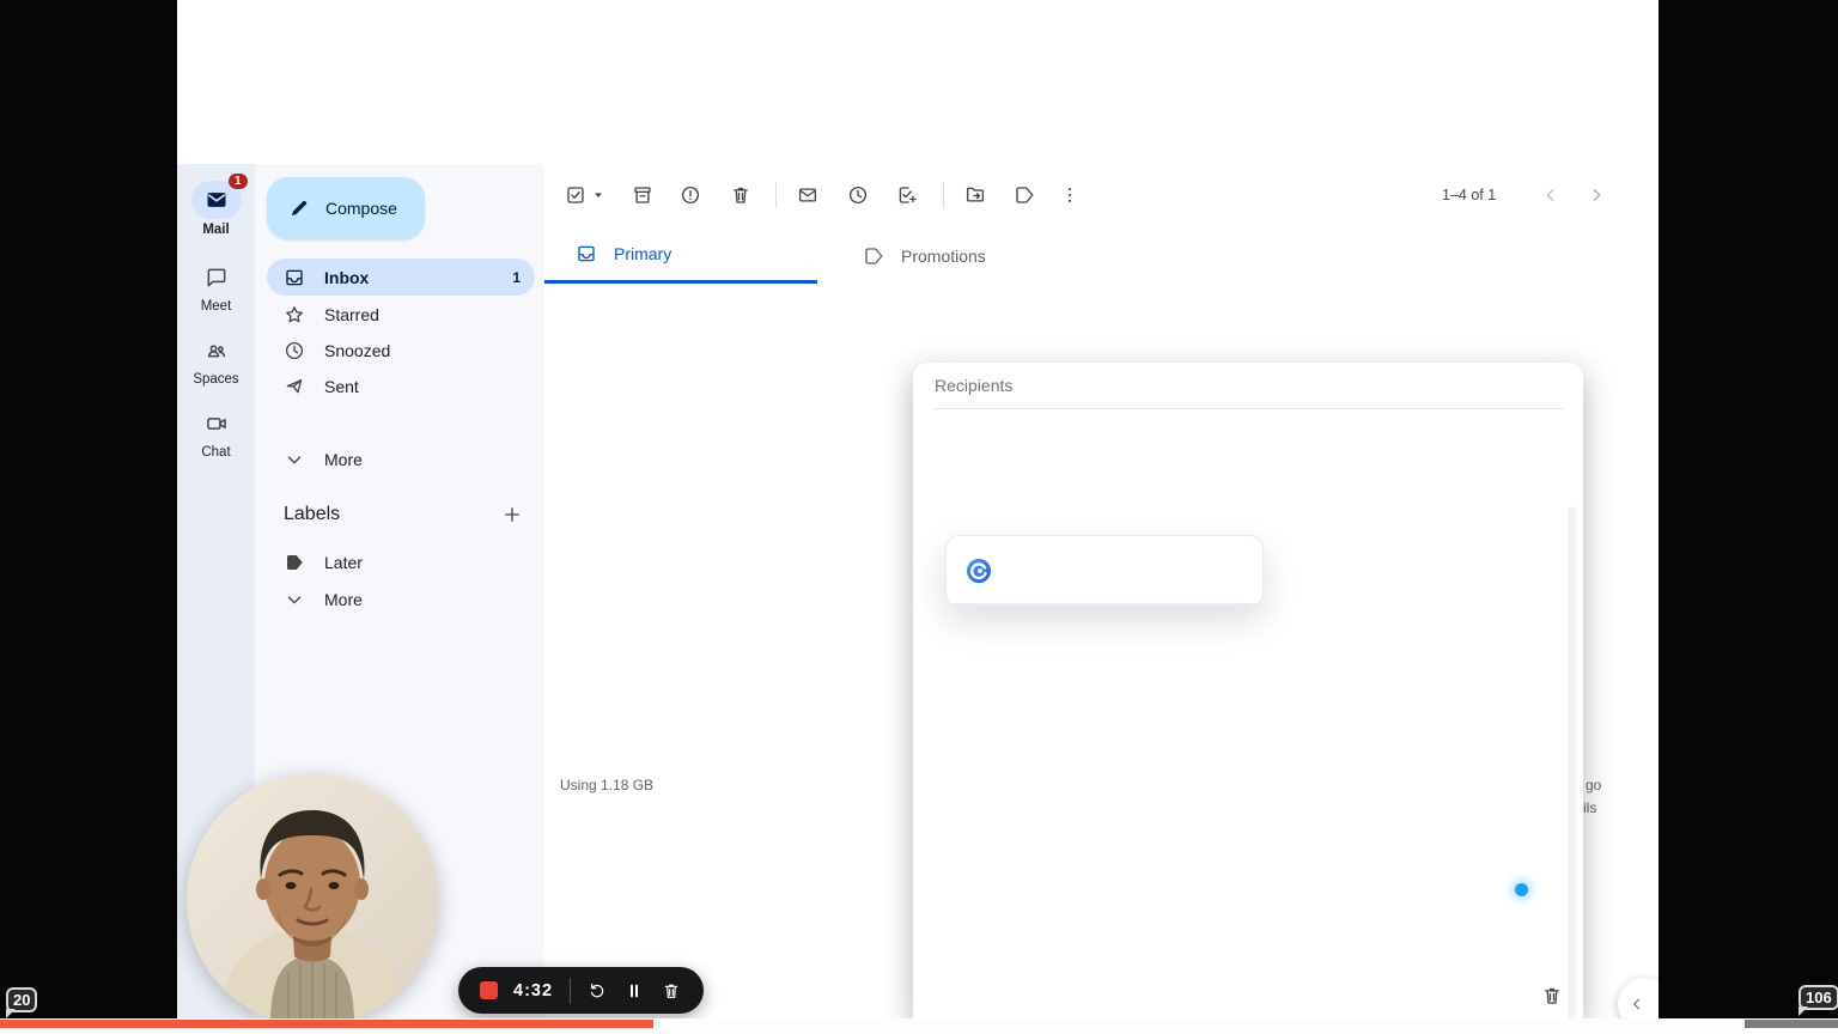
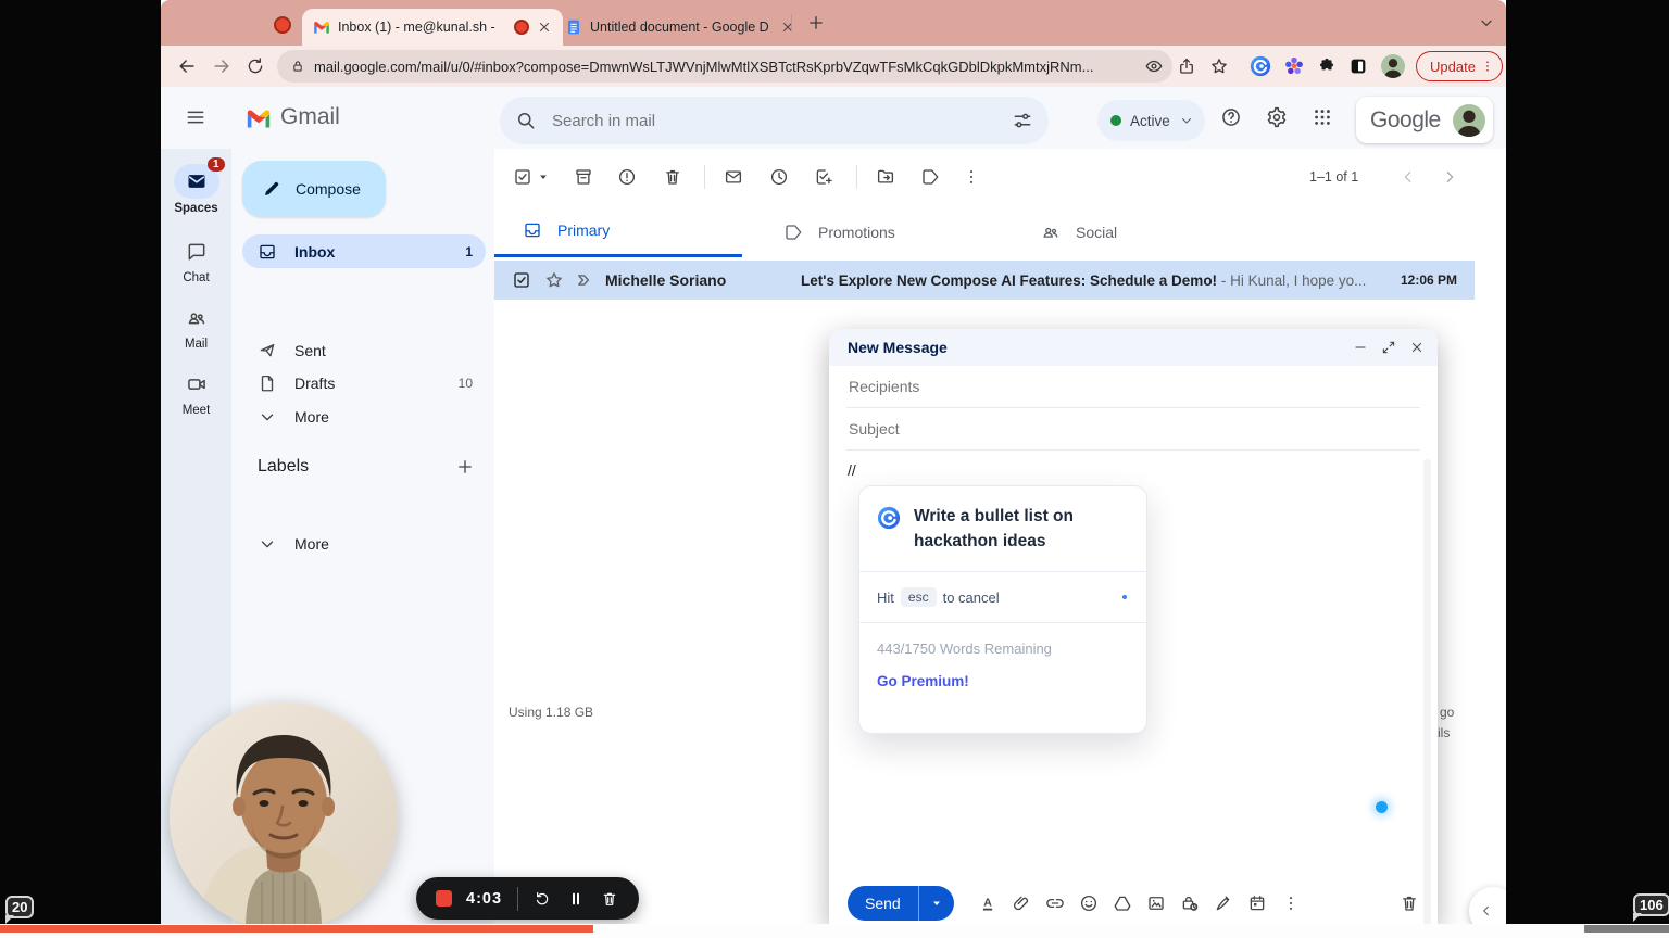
+ Inbox (1) - me@kunal.sh -
+ Untitled document - Google D
+ mail.google.com/mail/u/0/#inbox?compose=DmwnWsLTJWVnjMlwMtlXSBTctRsKprbVZqwTFsMkCqkGDblDkpkMmtxjRNm...
+ Update
+ Gmail
+ Search in mail
+ Active
+ Google
  1
- Mail
+ Spaces
- Meet
+ Chat
- Spaces
+ Mail
- Chat
+ Meet
  Compose
  Inbox
  1
- Starred
- Snoozed
  Sent
+ Drafts
+ 10
  More
  Labels
- Later
  More
- 1–4 of 1
+ 1–1 of 1
  Primary
  Promotions
+ Social
+ Michelle Soriano
+ Let's Explore New Compose AI Features: Schedule a Demo! - Hi Kunal, I hope yo...
+ 12:06 PM
  Using 1.18 GB
  go
  ils
+ New Message
  Recipients
+ Subject
+ //
+ Write a bullet list on hackathon ideas
+ Hit
+ esc
+ to cancel
+ 443/1750 Words Remaining
+ Go Premium!
+ Send
+ A
- 4:32
+ 4:03
  20
  106
